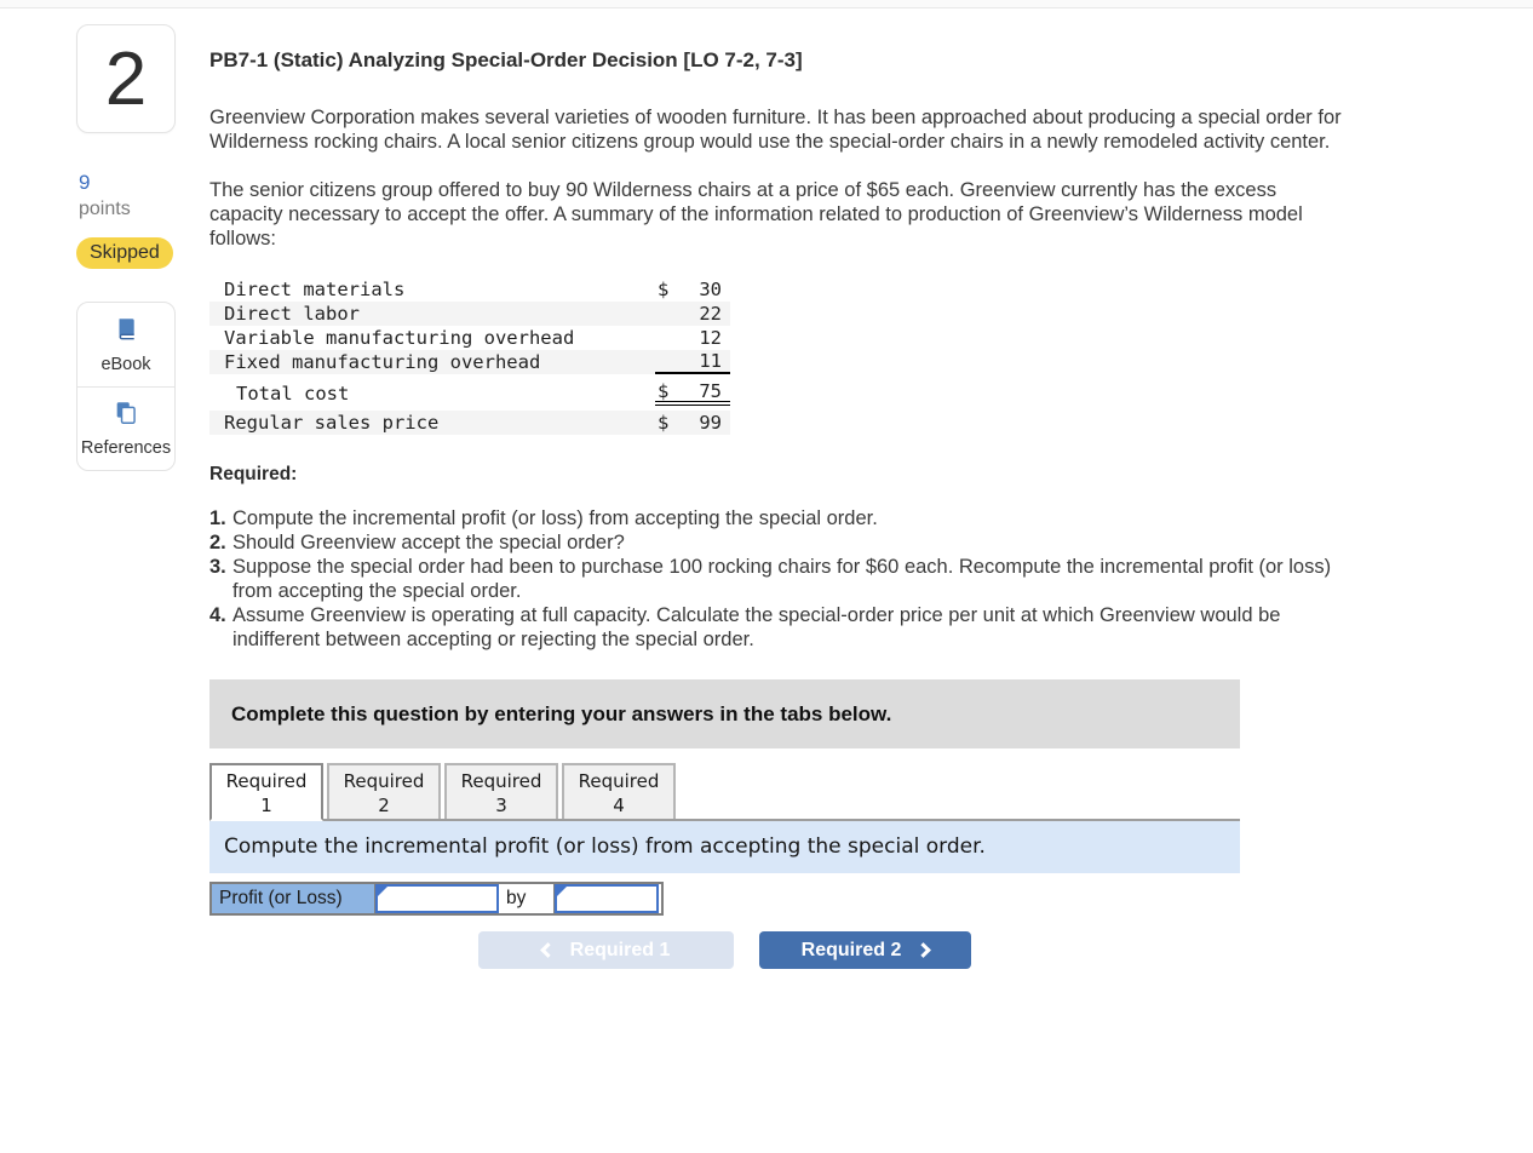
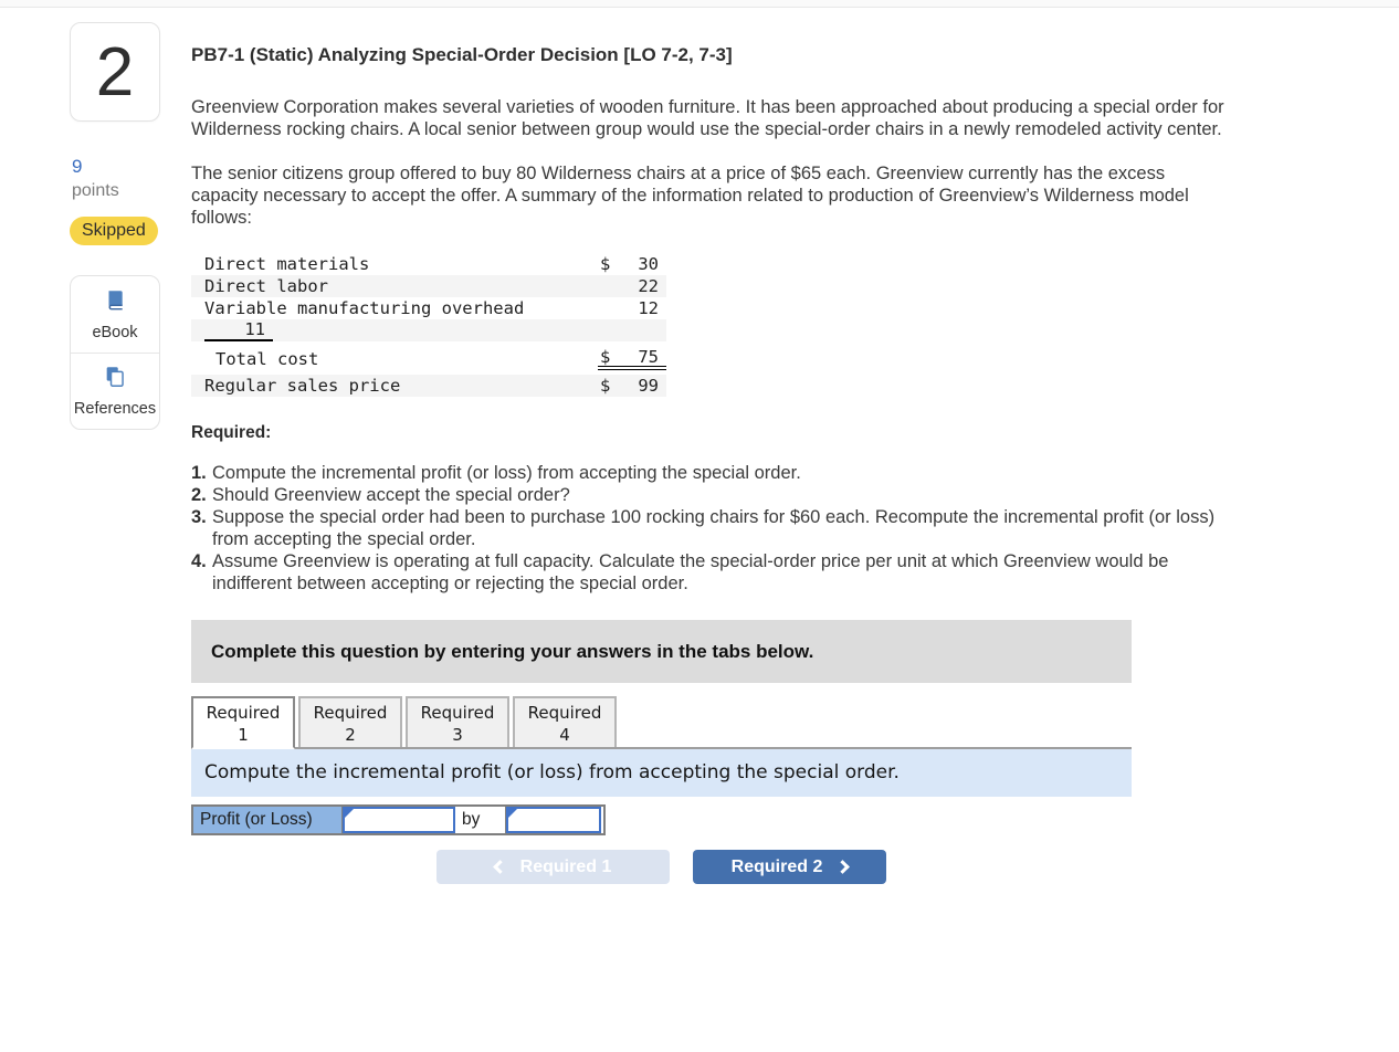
  2
  9
  points
  Skipped
  eBook
  References
  PB7-1 (Static) Analyzing Special-Order Decision [LO 7-2, 7-3]
- Greenview Corporation makes several varieties of wooden furniture. It has been approached about producing a special order for Wilderness rocking chairs. A local senior citizens group would use the special-order chairs in a newly remodeled activity center.
+ Greenview Corporation makes several varieties of wooden furniture. It has been approached about producing a special order for Wilderness rocking chairs. A local senior between group would use the special-order chairs in a newly remodeled activity center.
- The senior citizens group offered to buy 90 Wilderness chairs at a price of $65 each. Greenview currently has the excess capacity necessary to accept the offer. A summary of the information related to production of Greenview’s Wilderness model follows:
+ The senior citizens group offered to buy 80 Wilderness chairs at a price of $65 each. Greenview currently has the excess capacity necessary to accept the offer. A summary of the information related to production of Greenview’s Wilderness model follows:
  Direct materials
  $
  30
  Direct labor
  22
  Variable manufacturing overhead
  12
- Fixed manufacturing overhead
  11
  Total cost
  $
  75
  Regular sales price
  $
  99
  Required:
  1.
  Compute the incremental profit (or loss) from accepting the special order.
  2.
  Should Greenview accept the special order?
  3.
  Suppose the special order had been to purchase 100 rocking chairs for $60 each. Recompute the incremental profit (or loss) from accepting the special order.
  4.
  Assume Greenview is operating at full capacity. Calculate the special-order price per unit at which Greenview would be indifferent between accepting or rejecting the special order.
  Complete this question by entering your answers in the tabs below.
  Required
  1
  Required
  2
  Required
  3
  Required
  4
  Compute the incremental profit (or loss) from accepting the special order.
  Profit (or Loss)
  by
  Required 1
  Required 2
